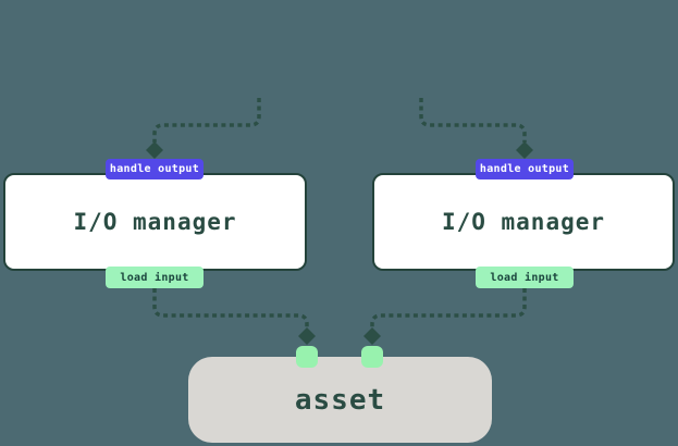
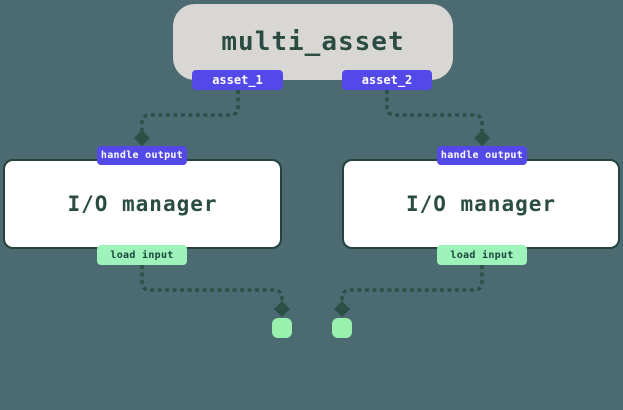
+ multi_asset
+ asset_1
+ asset_2
  handle output
  handle output
  I/O manager
  I/O manager
  load input
  load input
- asset
